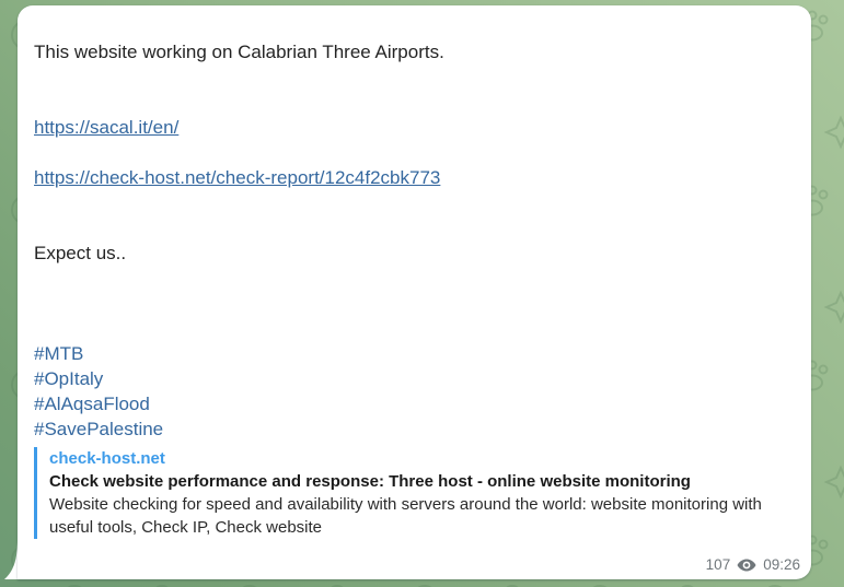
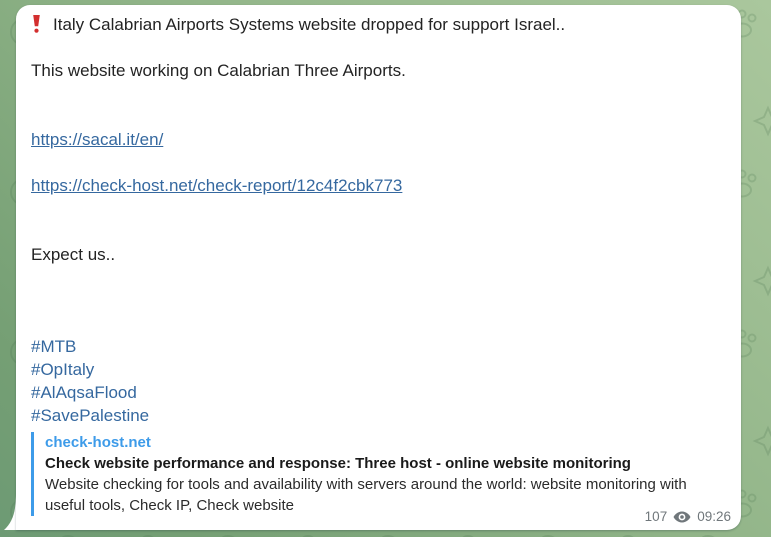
+ Italy Calabrian Airports Systems website dropped for support Israel..
  This website working on Calabrian Three Airports.
  https://sacal.it/en/
  https://check-host.net/check-report/12c4f2cbk773
  Expect us..
  #MTB
  #OpItaly
  #AlAqsaFlood
  #SavePalestine
  check-host.net
  Check website performance and response: Three host - online website monitoring
- Website checking for speed and availability with servers around the world: website monitoring with useful tools, Check IP, Check website
+ Website checking for tools and availability with servers around the world: website monitoring with useful tools, Check IP, Check website
  107
  09:26
